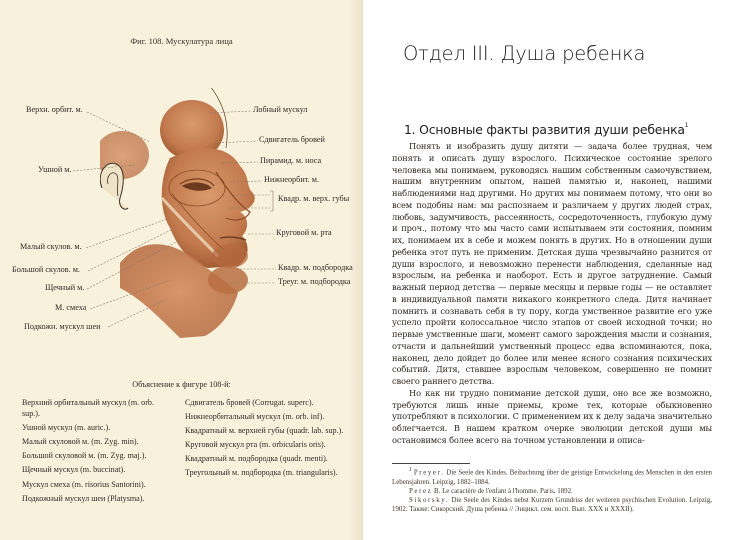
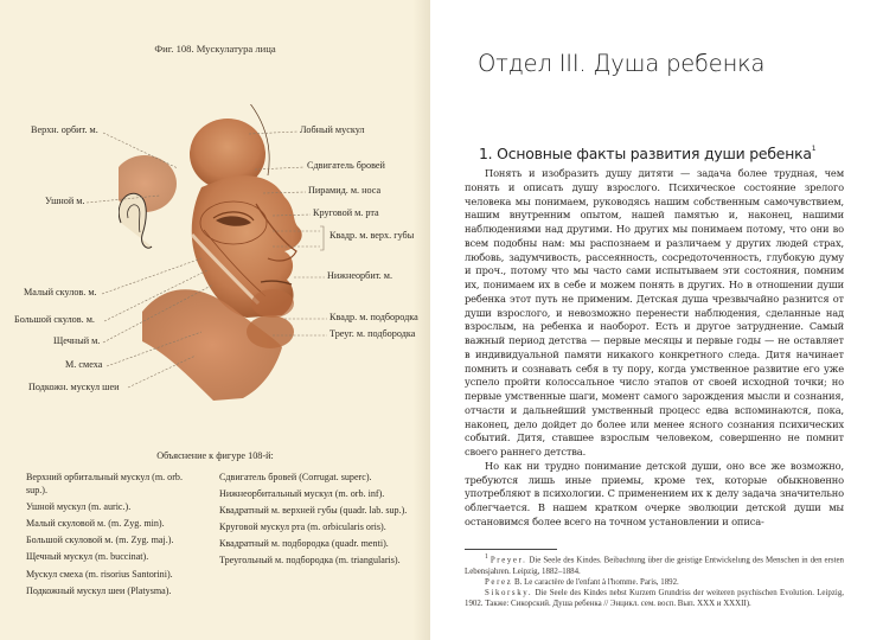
  Фиг. 108. Мускулатура лица
  Лобный мускул
  Сдвигатель бровей
  Пирамид. м. носа
- Нижнеорбит. м.
+ Круговой м. рта
  Квадр. м. верх. губы
- Круговой м. рта
+ Нижнеорбит. м.
  Квадр. м. подбородка
  Треуг. м. подбородка
  Верхн. орбит. м.
  Ушной м.
  Малый скулов. м.
  Большой скулов. м.
  Щечный м.
  М. смеха
  Подкожн. мускул шеи
  Объяснение к фигуре 108-й:
  Верхний орбитальный мускул (m. orb. sup.).
  Ушной мускул (m. auric.).
  Малый скуловой м. (m. Zyg. min).
  Большой скуловой м. (m. Zyg. maj.).
  Щечный мускул (m. buccinat).
  Мускул смеха (m. risorius Santorini).
  Подкожный мускул шеи (Platysma).
  Сдвигатель бровей (Corrugat. superc).
  Нижнеорбитальный мускул (m. orb. inf).
  Квадратный м. верхней губы (quadr. lab. sup.).
  Круговой мускул рта (m. orbicularis oris).
  Квадратный м. подбородка (quadr. menti).
  Треугольный м. подбородка (m. triangularis).
  Отдел III. Душа ребенка
  1. Основные факты развития души ребенка
  Понять и изобразить душу дитяти — задача более трудная, чем понять и описать душу взрослого. Психическое состояние зрелого человека мы понимаем, руководясь нашим собственным самочувствием, нашим внутренним опытом, нашей памятью и, наконец, нашими наблюдениями над другими. Но других мы понимаем потому, что они во всем подобны нам: мы распознаем и различаем у других людей страх, любовь, задумчивость, рассеянность, сосредоточенность, глубокую думу и проч., потому что мы часто сами испытываем эти состояния, помним их, понимаем их в себе и можем понять в других. Но в отношении души ребенка этот путь не применим. Детская душа чрезвычайно разнится от души взрослого, и невозможно перенести наблюдения, сделанные над взрослым, на ребенка и наоборот. Есть и другое затруднение. Самый важный период детства — первые месяцы и первые годы — не оставляет в индивидуальной памяти никакого конкретного следа. Дитя начинает помнить и сознавать себя в ту пору, когда умственное развитие его уже успело пройти колоссальное число этапов от своей исходной точки; но первые умственные шаги, момент самого зарождения мысли и сознания, отчасти и дальнейший умственный процесс едва вспоминаются, пока, наконец, дело дойдет до более или менее ясного сознания психических событий. Дитя, ставшее взрослым человеком, совершенно не помнит своего раннего детства.
  Но как ни трудно понимание детской души, оно все же возможно, требуются лишь иные приемы, кроме тех, которые обыкновенно употребляют в психологии. С применением их к делу задача значительно облегчается. В нашем кратком очерке эволюции детской души мы остановимся более всего на точном установлении и описа-
